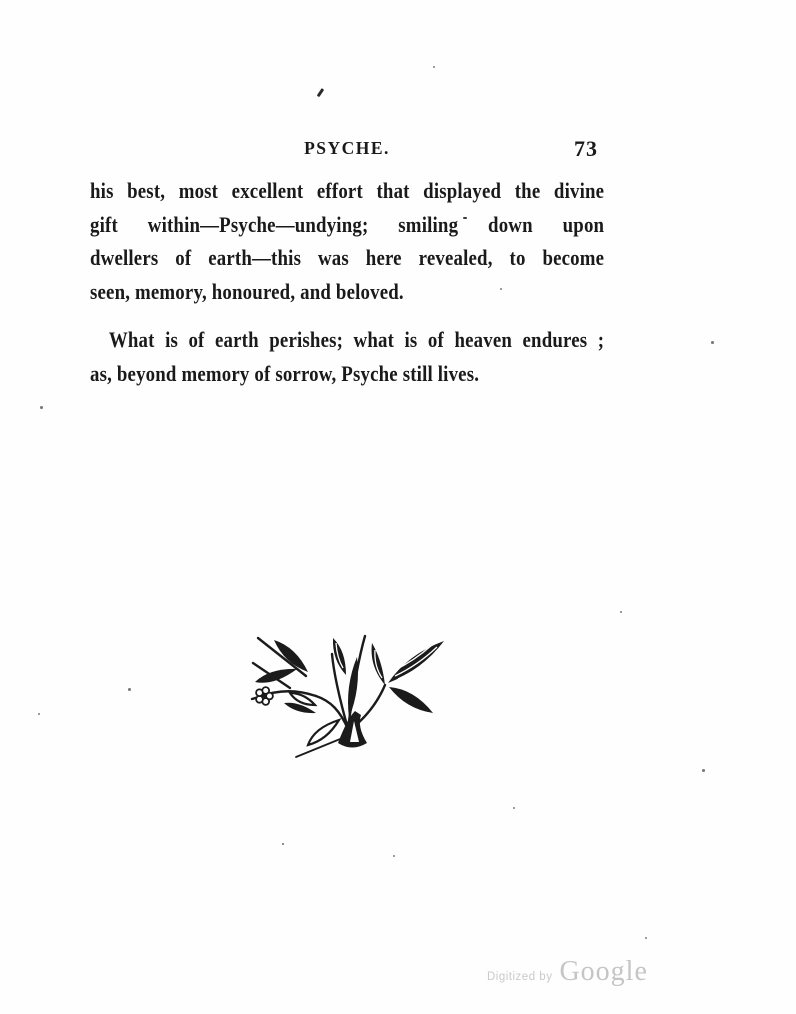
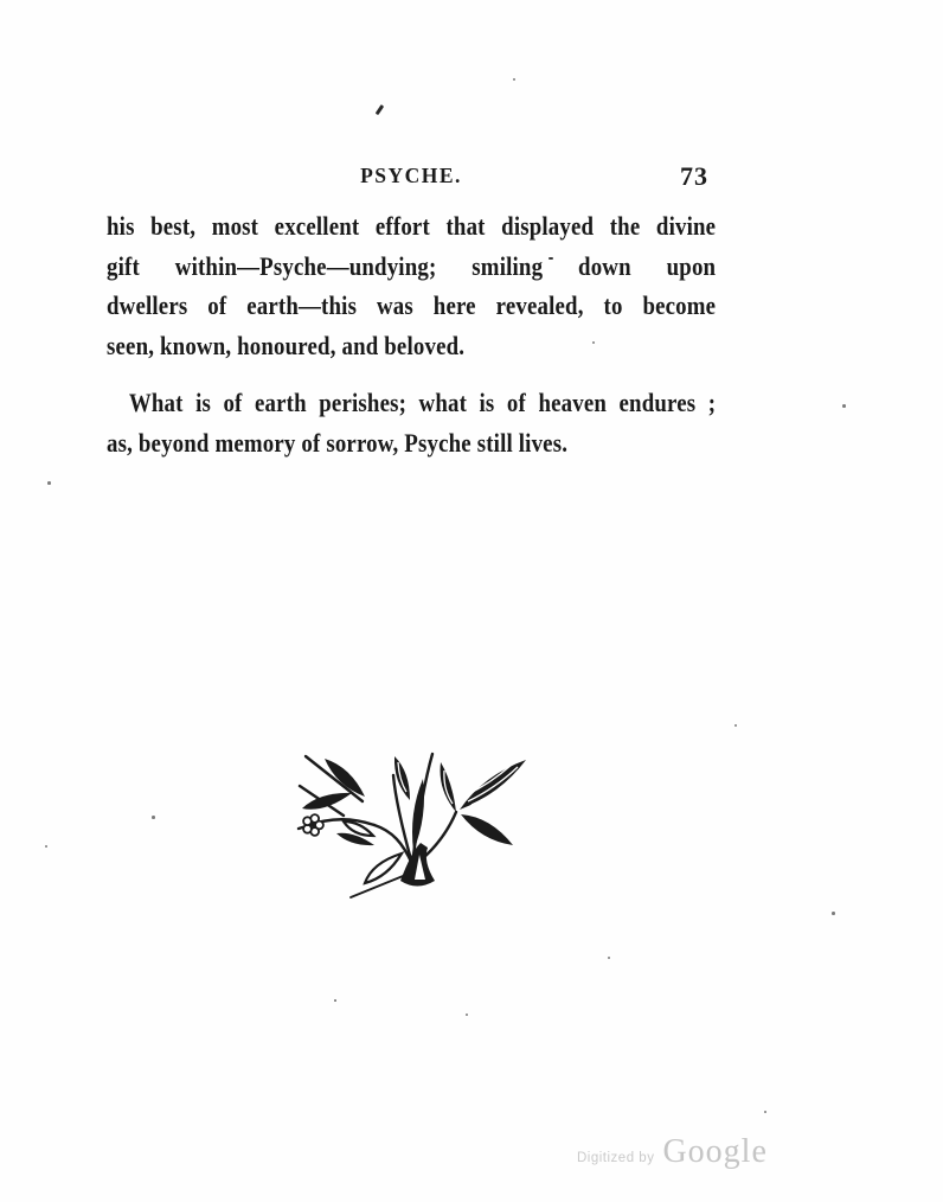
  PSYCHE.
  73
  his best, most excellent effort that displayed the divine
  gift within—Psyche—undying; smiling down upon
  dwellers of earth—this was here revealed, to become
- seen, memory, honoured, and beloved.
+ seen, known, honoured, and beloved.
  What is of earth perishes; what is of heaven endures ;
  as, beyond memory of sorrow, Psyche still lives.
  Digitized by
  Google
